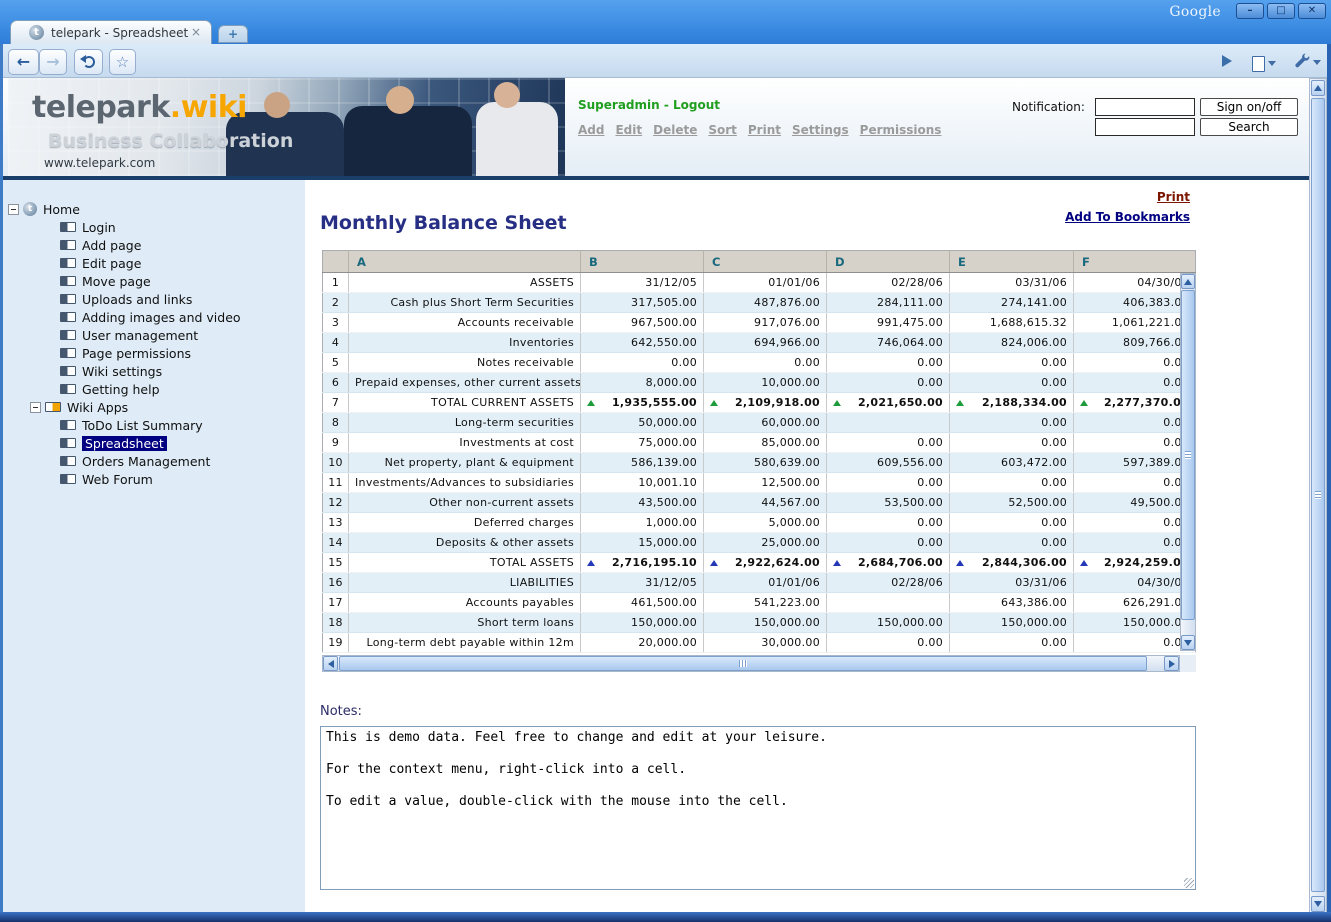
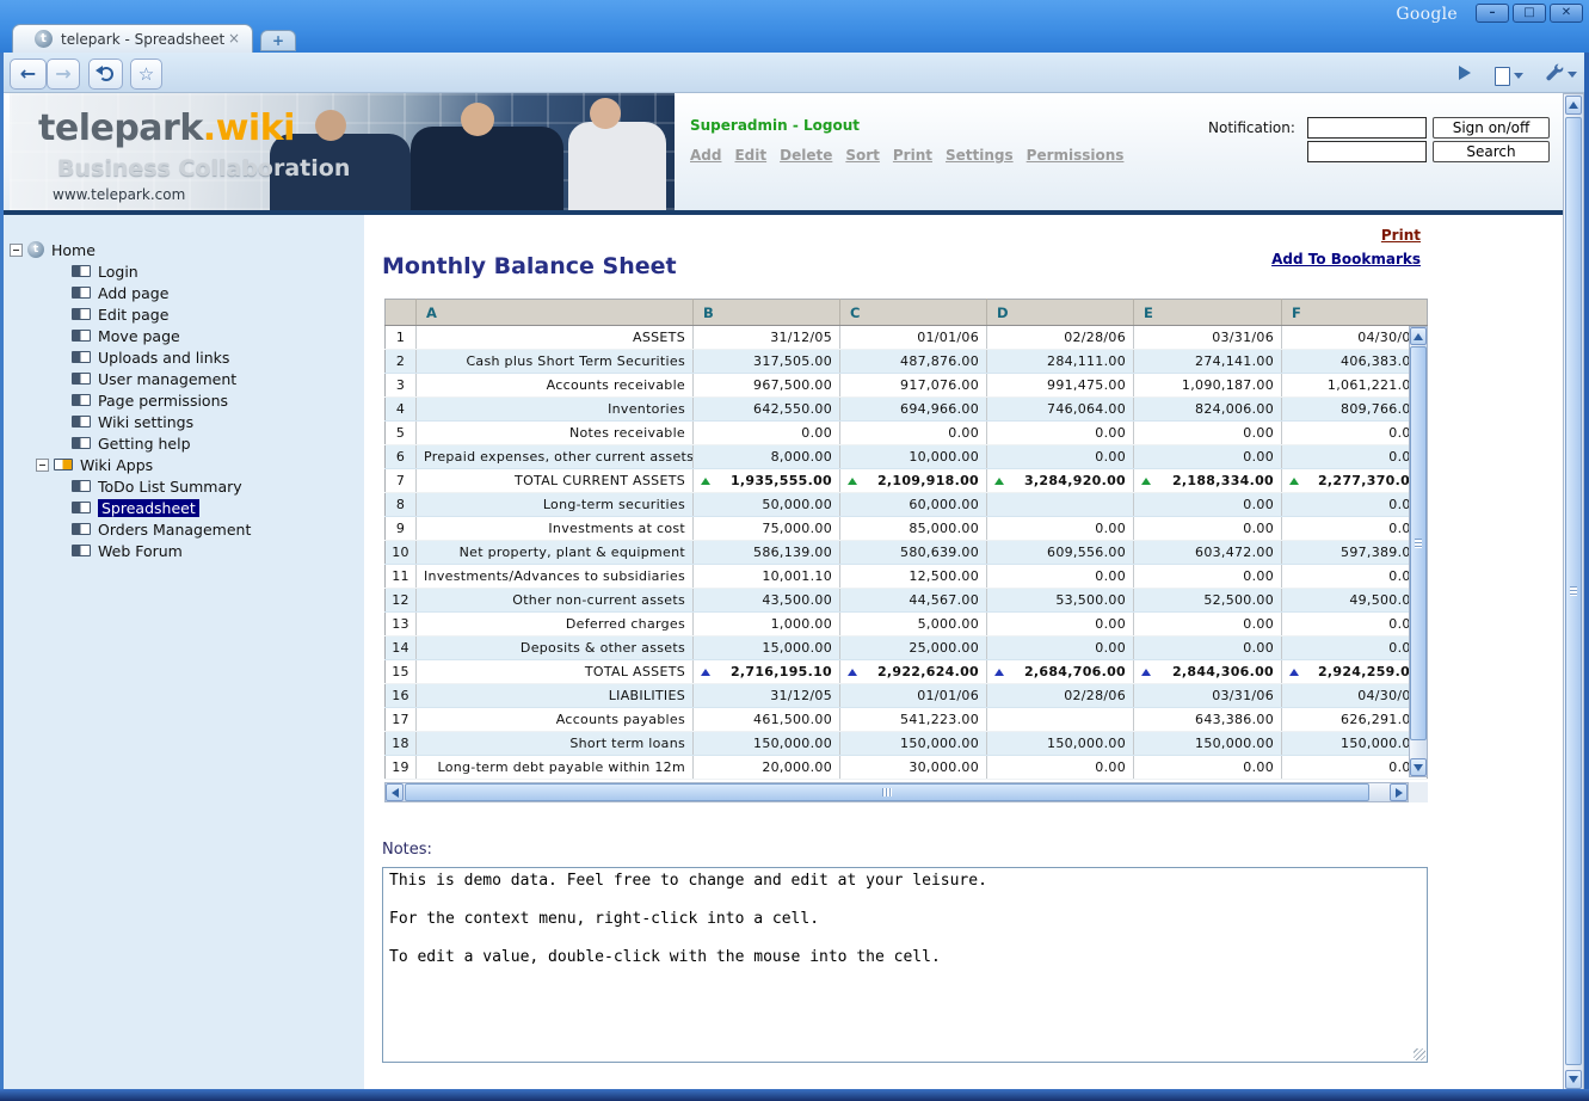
  Google
  –
  □
  ✕
  t
  telepark - Spreadsheet
  ×
  +
  ←
  →
  ☆
  telepark.wiki
  Business Collaboration
  www.telepark.com
  Superadmin - Logout
  Add Edit Delete Sort Print Settings Permissions
  Notification:
  Sign on/off
  Search
  t
  Home
  Login
  Add page
  Edit page
  Move page
  Uploads and links
- Adding images and video
  User management
  Page permissions
  Wiki settings
  Getting help
  Wiki Apps
  ToDo List Summary
  Spreadsheet
  Orders Management
  Web Forum
  Print
  Add To Bookmarks
  Monthly Balance Sheet
  	A	B	C	D	E	F
  1	ASSETS	31/12/05	01/01/06	02/28/06	03/31/06	04/30/0
  2	Cash plus Short Term Securities	317,505.00	487,876.00	284,111.00	274,141.00	406,383.0
- 3	Accounts receivable	967,500.00	917,076.00	991,475.00	1,688,615.32	1,061,221.0
+ 3	Accounts receivable	967,500.00	917,076.00	991,475.00	1,090,187.00	1,061,221.0
  4	Inventories	642,550.00	694,966.00	746,064.00	824,006.00	809,766.0
  5	Notes receivable	0.00	0.00	0.00	0.00	0.0
  6	Prepaid expenses, other current assets	8,000.00	10,000.00	0.00	0.00	0.0
- 7	TOTAL CURRENT ASSETS	1,935,555.00	2,109,918.00	2,021,650.00	2,188,334.00	2,277,370.0
+ 7	TOTAL CURRENT ASSETS	1,935,555.00	2,109,918.00	3,284,920.00	2,188,334.00	2,277,370.0
  8	Long-term securities	50,000.00	60,000.00		0.00	0.0
  9	Investments at cost	75,000.00	85,000.00	0.00	0.00	0.0
  10	Net property, plant & equipment	586,139.00	580,639.00	609,556.00	603,472.00	597,389.0
  11	Investments/Advances to subsidiaries	10,001.10	12,500.00	0.00	0.00	0.0
  12	Other non-current assets	43,500.00	44,567.00	53,500.00	52,500.00	49,500.0
  13	Deferred charges	1,000.00	5,000.00	0.00	0.00	0.0
  14	Deposits & other assets	15,000.00	25,000.00	0.00	0.00	0.0
  15	TOTAL ASSETS	2,716,195.10	2,922,624.00	2,684,706.00	2,844,306.00	2,924,259.0
  16	LIABILITIES	31/12/05	01/01/06	02/28/06	03/31/06	04/30/0
  17	Accounts payables	461,500.00	541,223.00		643,386.00	626,291.0
  18	Short term loans	150,000.00	150,000.00	150,000.00	150,000.00	150,000.0
  19	Long-term debt payable within 12m	20,000.00	30,000.00	0.00	0.00	0.0
  Notes:
  This is demo data. Feel free to change and edit at your leisure.
  For the context menu, right-click into a cell.
  To edit a value, double-click with the mouse into the cell.
